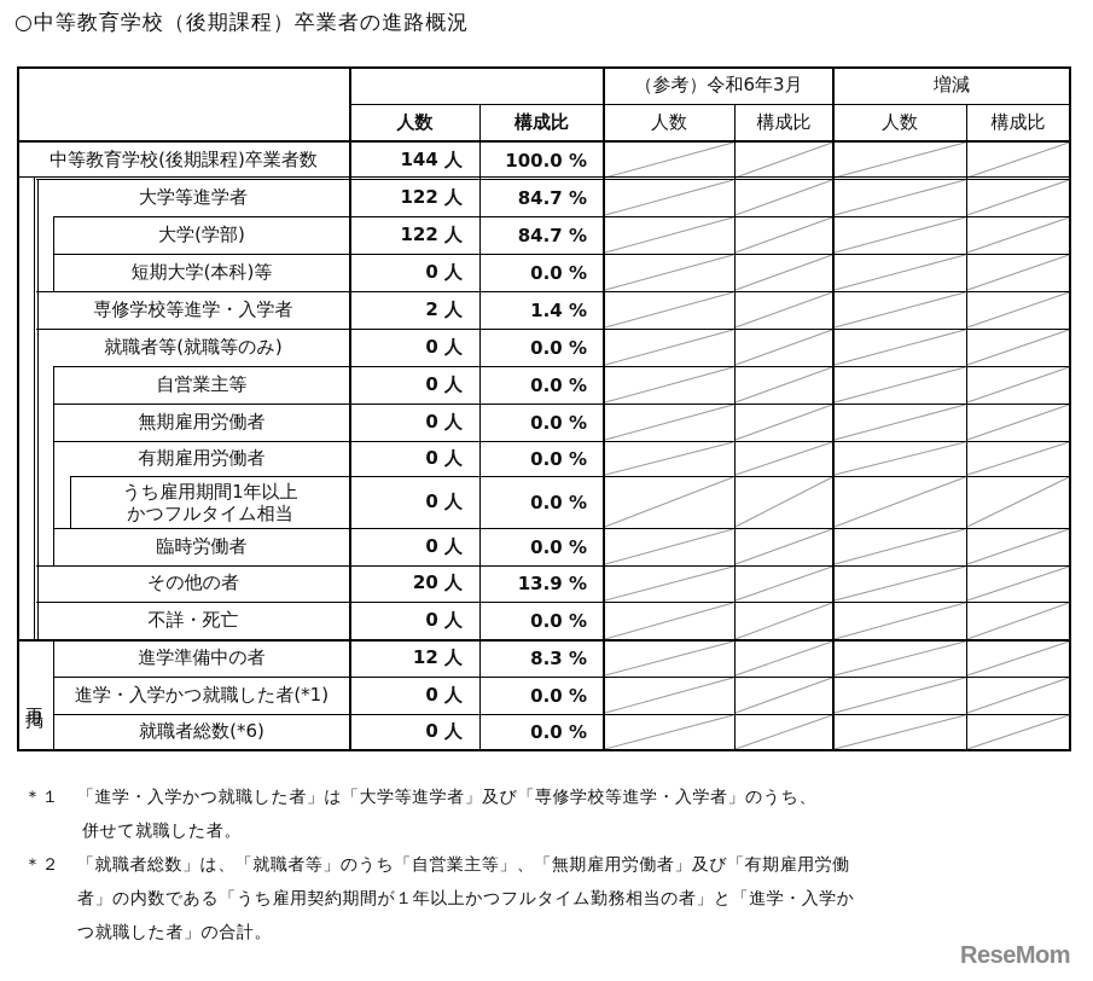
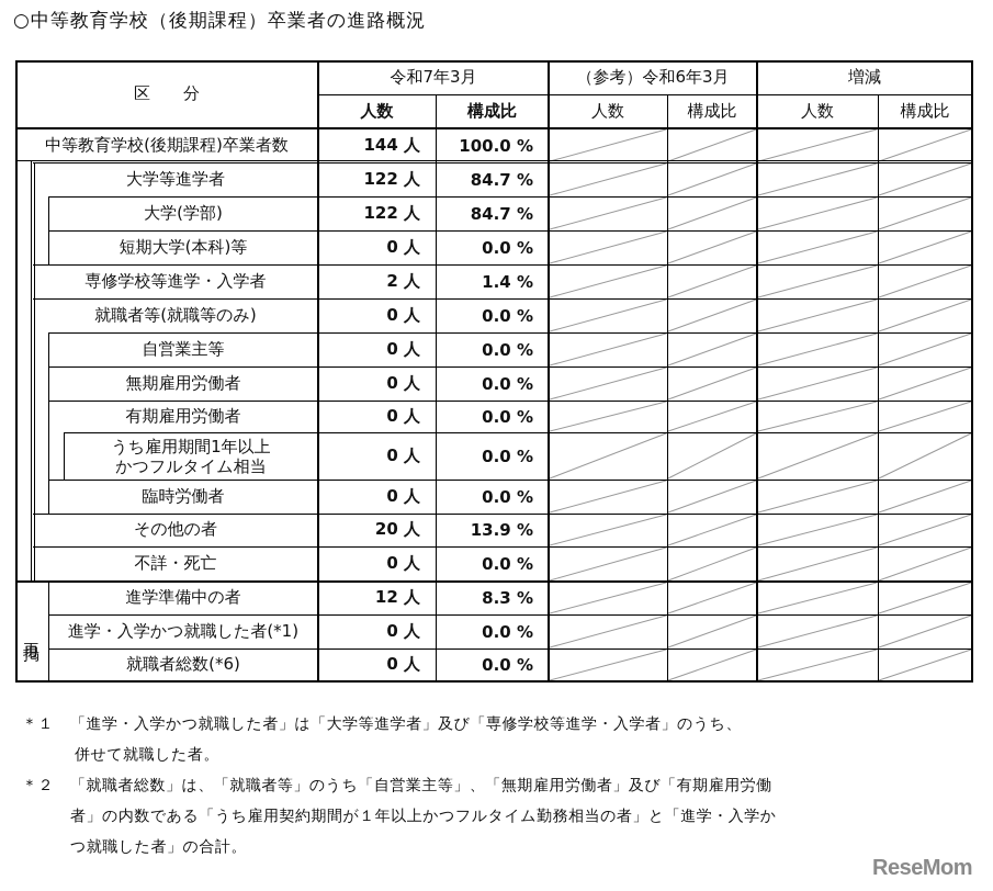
  ○中等教育学校（後期課程）卒業者の進路概況
+ 区 分
+ 令和7年3月
  （参考）令和6年3月
  増減
  人数
  構成比
  人数
  構成比
  人数
  構成比
  中等教育学校(後期課程)卒業者数
  144 人
  100.0 %
  大学等進学者
  122 人
  84.7 %
  大学(学部)
  122 人
  84.7 %
  短期大学(本科)等
  0 人
  0.0 %
  専修学校等進学・入学者
  2 人
  1.4 %
  就職者等(就職等のみ)
  0 人
  0.0 %
  自営業主等
  0 人
  0.0 %
  無期雇用労働者
  0 人
  0.0 %
  有期雇用労働者
  0 人
  0.0 %
  うち雇用期間1年以上
  かつフルタイム相当
  0 人
  0.0 %
  臨時労働者
  0 人
  0.0 %
  その他の者
  20 人
  13.9 %
  不詳・死亡
  0 人
  0.0 %
  進学準備中の者
  12 人
  8.3 %
  進学・入学かつ就職した者(*1)
  0 人
  0.0 %
  就職者総数(*6)
  0 人
  0.0 %
  ＊１
  「進学・入学かつ就職した者」は「大学等進学者」及び「専修学校等進学・入学者」のうち、
  併せて就職した者。
  ＊２
  「就職者総数」は、「就職者等」のうち「自営業主等」、「無期雇用労働者」及び「有期雇用労働
  者」の内数である「うち雇用契約期間が１年以上かつフルタイム勤務相当の者」と「進学・入学か
  つ就職した者」の合計。
  ReseMom
